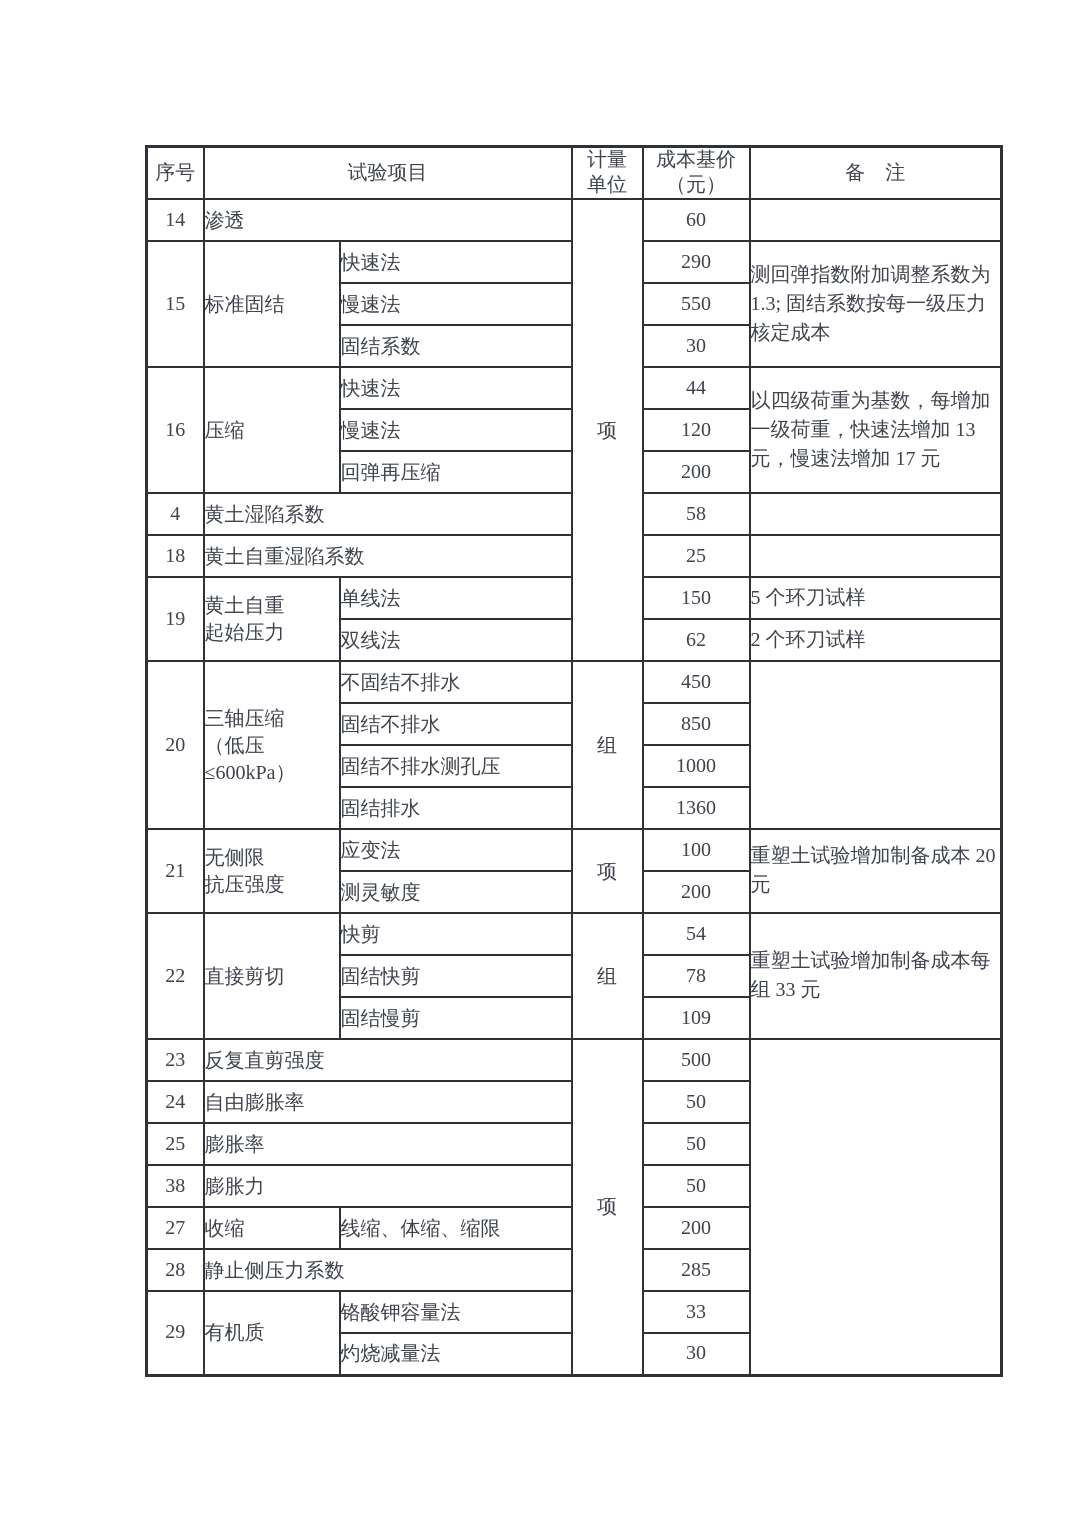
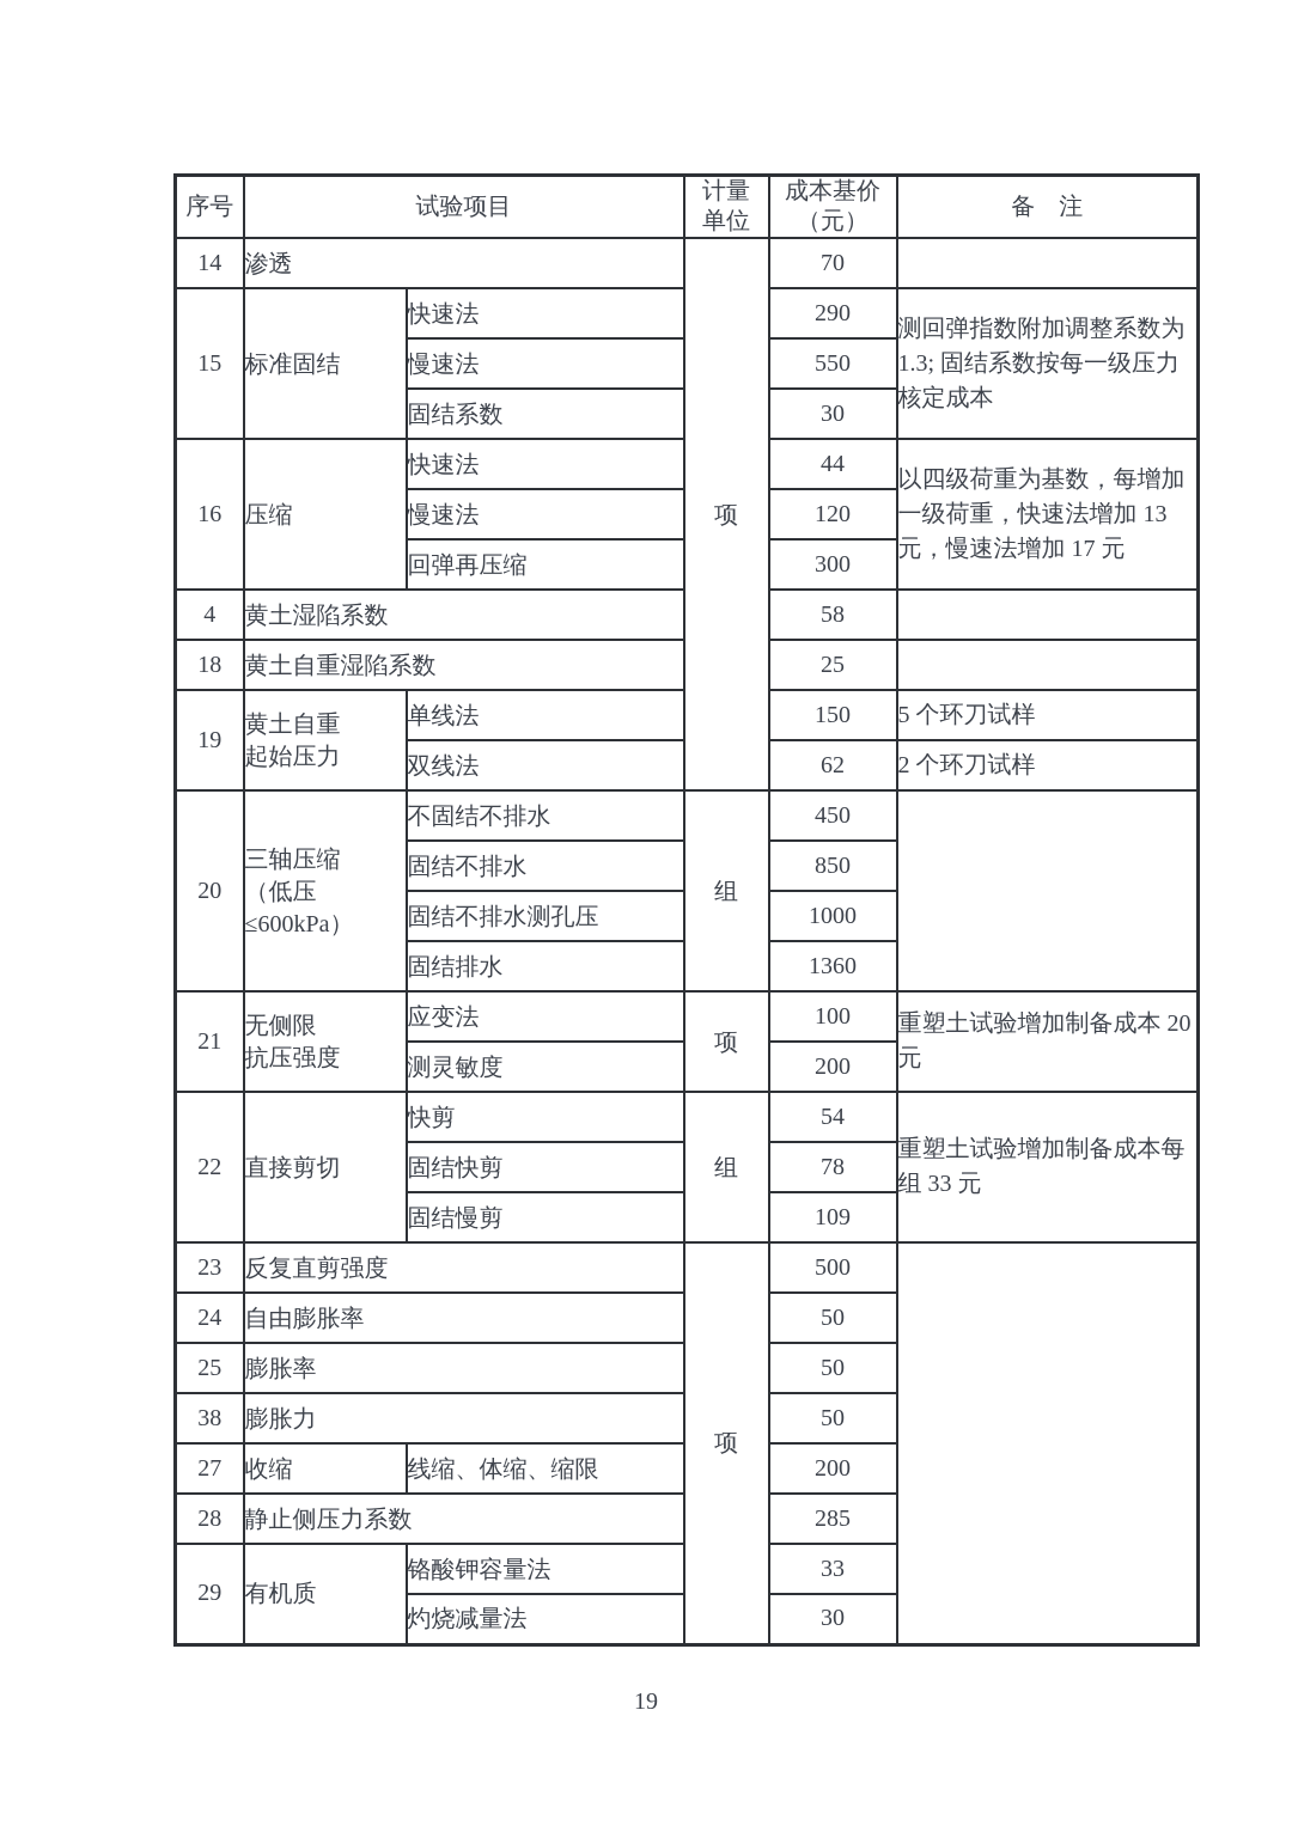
  序号	试验项目	计量 单位	成本基价 （元）	备 注
- 14	渗透	项	60
+ 14	渗透	项	70
  15	标准固结	快速法	290	测回弹指数附加调整系数为1.3; 固结系数按每一级压力核定成本
  慢速法	550
  固结系数	30
  16	压缩	快速法	44	以四级荷重为基数，每增加一级荷重，快速法增加 13 元，慢速法增加 17 元
  慢速法	120
- 回弹再压缩	200
+ 回弹再压缩	300
  4	黄土湿陷系数	58
  18	黄土自重湿陷系数	25
  19	黄土自重 起始压力	单线法	150	5 个环刀试样
  双线法	62	2 个环刀试样
  20	三轴压缩 （低压 ≤600kPa）	不固结不排水	组	450
  固结不排水	850
  固结不排水测孔压	1000
  固结排水	1360
  21	无侧限 抗压强度	应变法	项	100	重塑土试验增加制备成本 20 元
  测灵敏度	200
  22	直接剪切	快剪	组	54	重塑土试验增加制备成本每组 33 元
  固结快剪	78
  固结慢剪	109
  23	反复直剪强度	项	500
  24	自由膨胀率	50
  25	膨胀率	50
  38	膨胀力	50
  27	收缩	线缩、体缩、缩限	200
  28	静止侧压力系数	285
  29	有机质	铬酸钾容量法	33
  灼烧减量法	30
+ 19
